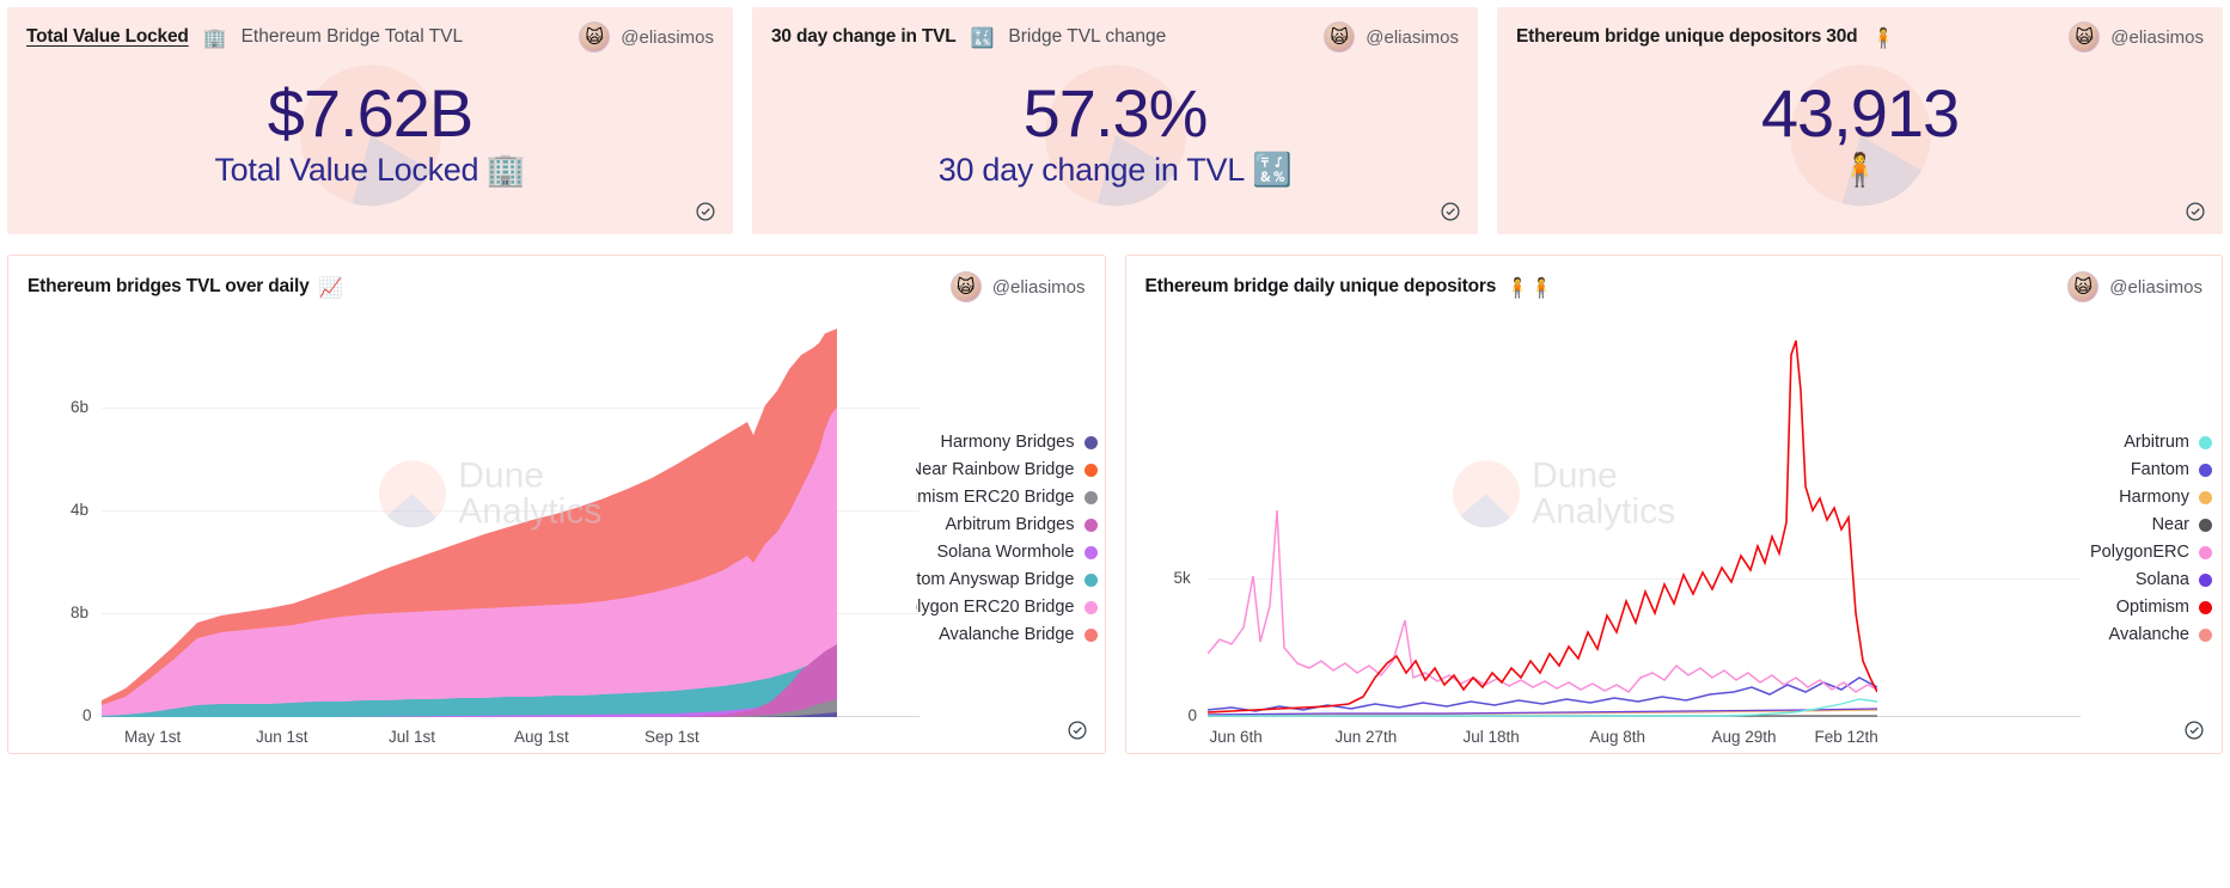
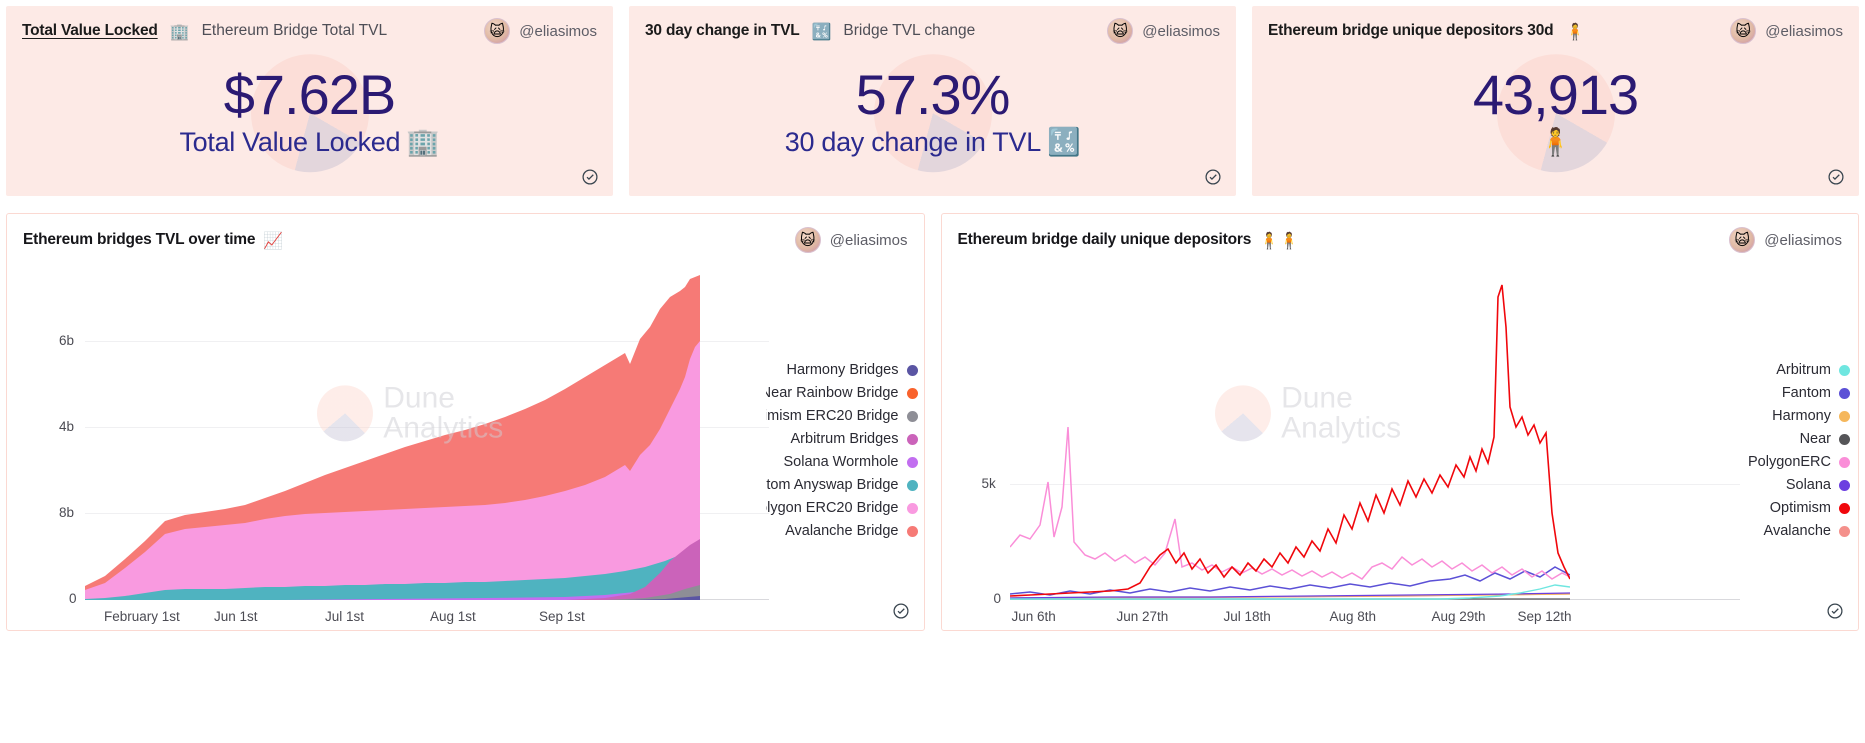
  Total Value Locked
  🏢
  Ethereum Bridge Total TVL
  🙀
  @eliasimos
  $7.62B
  Total Value Locked
  🏢
  30 day change in TVL
  🔣
  Bridge TVL change
  🙀
  @eliasimos
  57.3%
  30 day change in TVL
  🔣
  Ethereum bridge unique depositors 30d
  🧍
  🙀
  @eliasimos
  43,913
  🧍
- Ethereum bridges TVL over daily
+ Ethereum bridges TVL over time
  📈
  🙀
  @eliasimos
  6b
  4b
  8b
  0
  Dune
  Analytics
- May 1st
+ February 1st
  Jun 1st
  Jul 1st
  Aug 1st
  Sep 1st
  Harmony Bridges
  Near Rainbow Bridge
  imism ERC20 Bridge
  Arbitrum Bridges
  Solana Wormhole
  tom Anyswap Bridge
  lygon ERC20 Bridge
  Avalanche Bridge
  Ethereum bridge daily unique depositors
  🧍🧍
  🙀
  @eliasimos
  5k
  0
  Dune
  Analytics
  Jun 6th
  Jun 27th
  Jul 18th
  Aug 8th
  Aug 29th
- Feb 12th
+ Sep 12th
  Arbitrum
  Fantom
  Harmony
  Near
  PolygonERC
  Solana
  Optimism
  Avalanche
